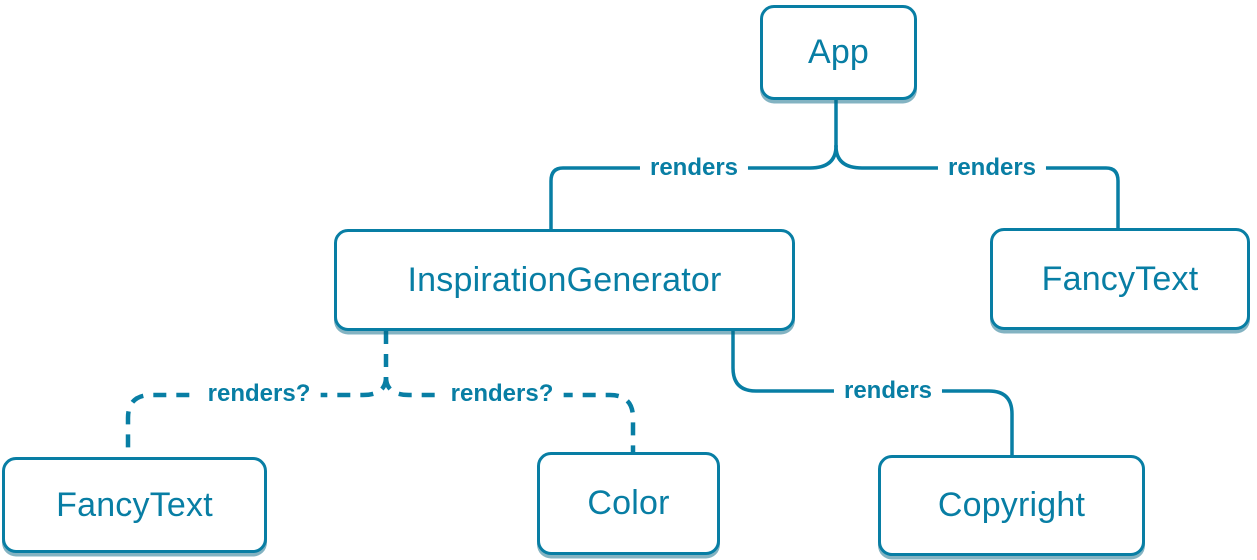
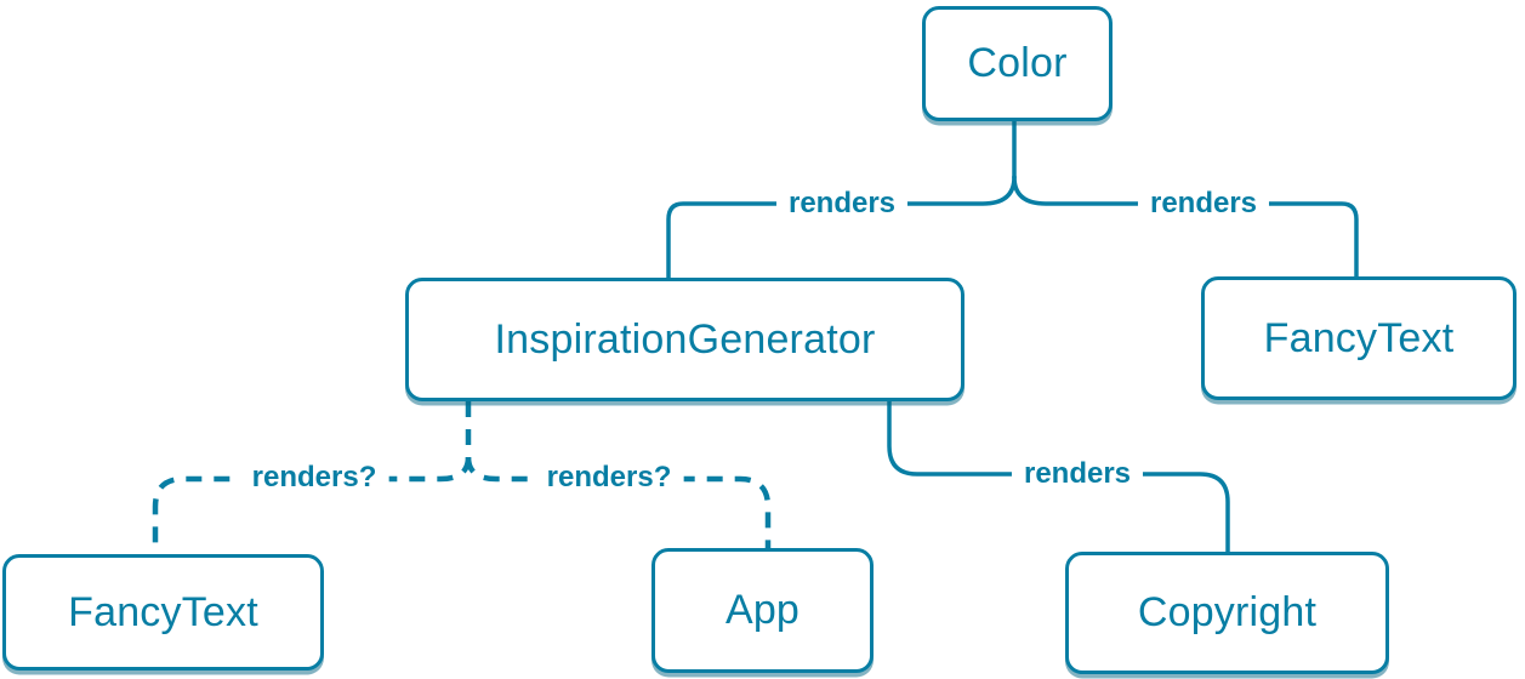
  renders
  renders
  renders?
  renders?
  renders
- App
+ Color
  InspirationGenerator
  FancyText
  FancyText
- Color
+ App
  Copyright
